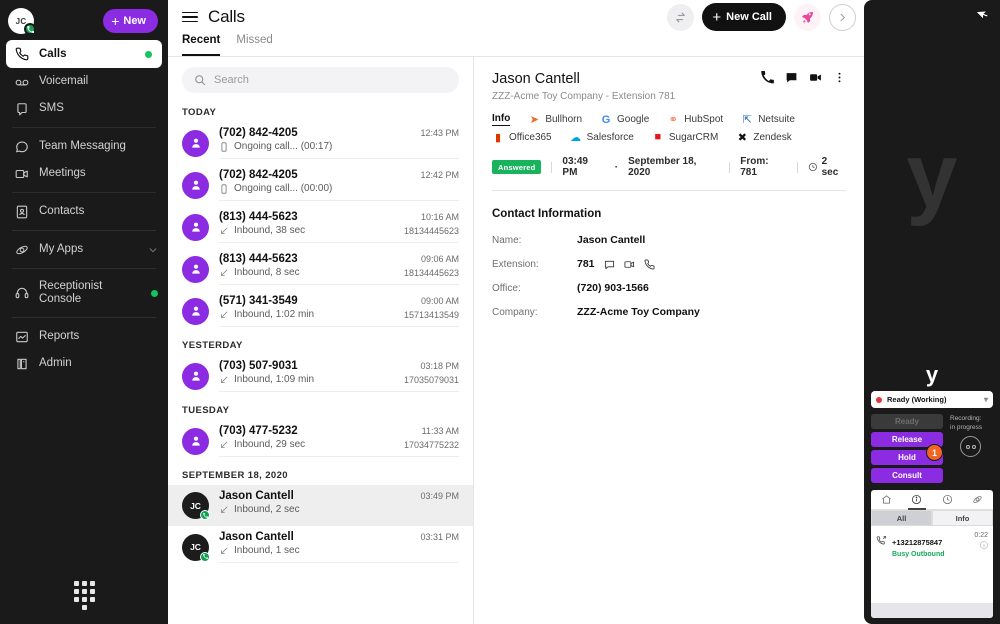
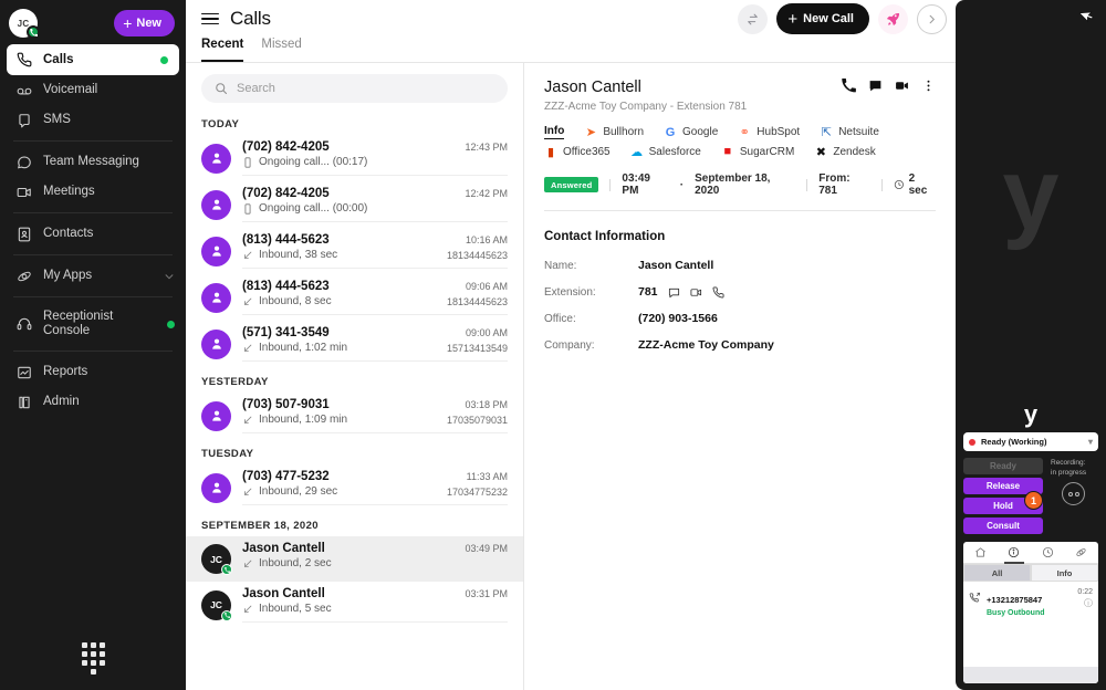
  JC
  +
  New
  Calls
  Voicemail
  SMS
  Team Messaging
  Meetings
  Contacts
  My Apps
  Receptionist Console
  Reports
  Admin
  Calls
  +
  New Call
  Recent
  Missed
  Search
  TODAY
  (702) 842-4205
  12:43 PM
  Ongoing call... (00:17)
  (702) 842-4205
  12:42 PM
  Ongoing call... (00:00)
  (813) 444-5623
  10:16 AM
  Inbound, 38 sec
  18134445623
  (813) 444-5623
  09:06 AM
  Inbound, 8 sec
  18134445623
  (571) 341-3549
  09:00 AM
  Inbound, 1:02 min
  15713413549
  YESTERDAY
  (703) 507-9031
  03:18 PM
  Inbound, 1:09 min
  17035079031
  TUESDAY
  (703) 477-5232
  11:33 AM
  Inbound, 29 sec
  17034775232
  SEPTEMBER 18, 2020
  JC
  Jason Cantell
  03:49 PM
  Inbound, 2 sec
  JC
  Jason Cantell
  03:31 PM
- Inbound, 1 sec
+ Inbound, 5 sec
  Jason Cantell
  ZZZ-Acme Toy Company - Extension 781
  Info
  ➤
  Bullhorn
  G
  Google
  ⚭
  HubSpot
  ⇱
  Netsuite
  ▮
  Office365
  ☁
  Salesforce
  ■
  SugarCRM
  ✖
  Zendesk
  Answered
  03:49 PM
  ·
  September 18, 2020
  From: 781
  2 sec
  Contact Information
  Name:
  Jason Cantell
  Extension:
  781
  Office:
  (720) 903-1566
  Company:
  ZZZ-Acme Toy Company
  у
  у
  Ready (Working)
  ▾
  Ready
  Release
  Hold
  Consult
  1
  All
  Info
  +13212875847
  ⓘ
